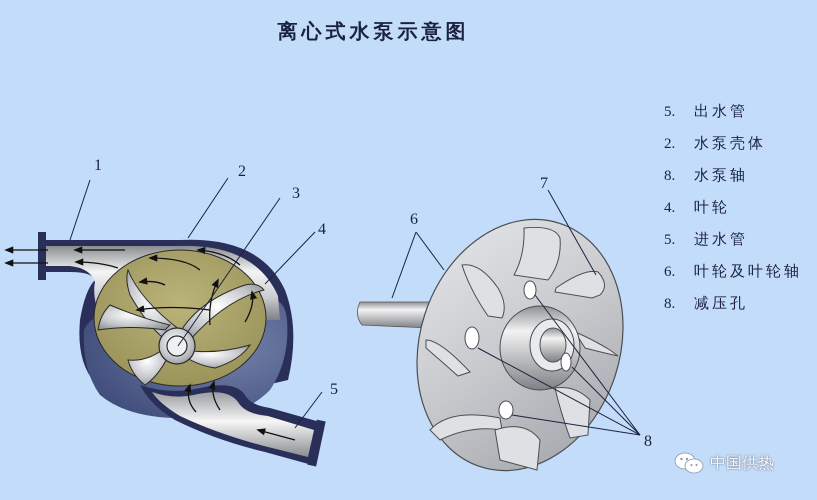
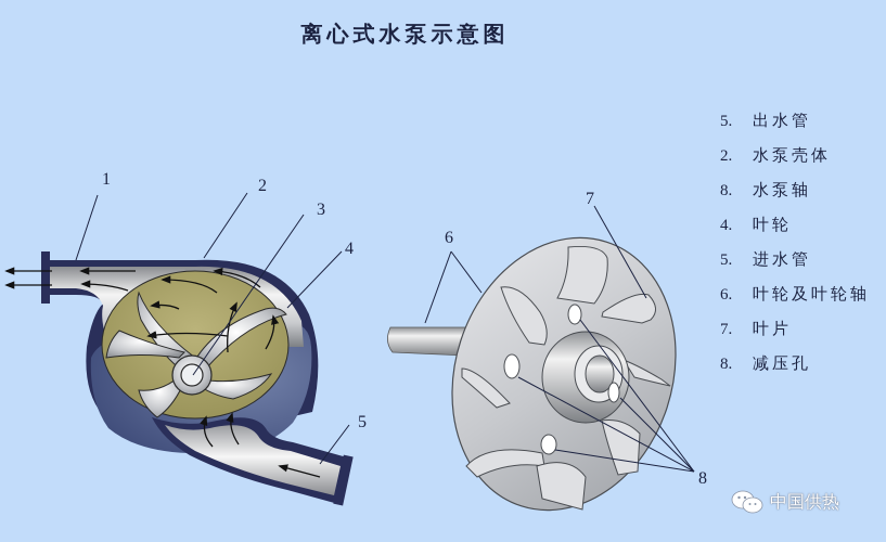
  离心式水泵示意图
  1
  2
  3
  4
  5
  6
  7
  8
  5. 出水管
  2. 水泵壳体
  8. 水泵轴
  4. 叶轮
  5. 进水管
  6. 叶轮及叶轮轴
+ 7. 叶片
  8. 减压孔
  中国供热
